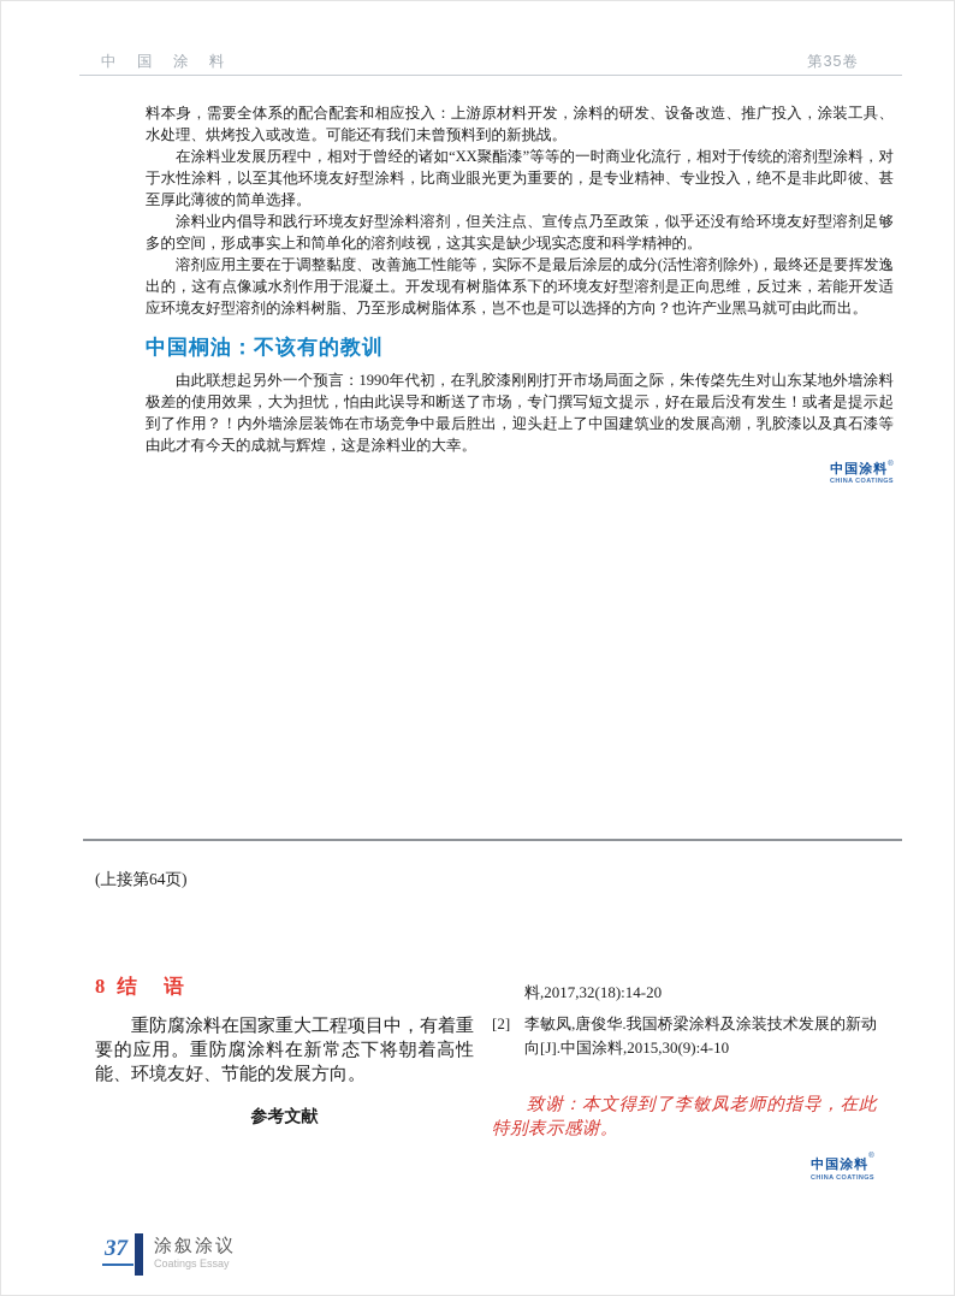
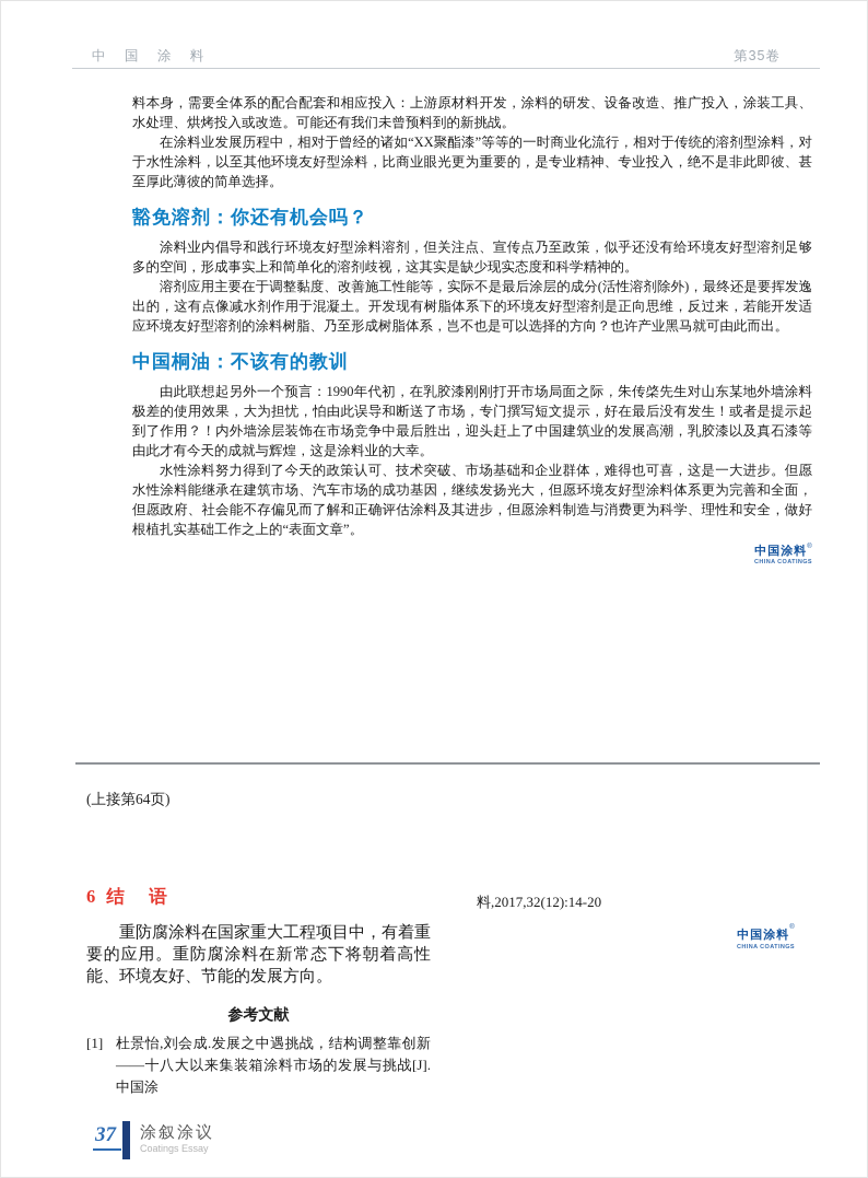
  中 国 涂 料
  第35卷
  料本身，需要全体系的配合配套和相应投入：上游原材料开发，涂料的研发、设备改造、推广投入，涂装工具、水处理、烘烤投入或改造。可能还有我们未曾预料到的新挑战。
  在涂料业发展历程中，相对于曾经的诸如“XX聚酯漆”等等的一时商业化流行，相对于传统的溶剂型涂料，对于水性涂料，以至其他环境友好型涂料，比商业眼光更为重要的，是专业精神、专业投入，绝不是非此即彼、甚至厚此薄彼的简单选择。
+ 豁免溶剂：你还有机会吗？
  涂料业内倡导和践行环境友好型涂料溶剂，但关注点、宣传点乃至政策，似乎还没有给环境友好型溶剂足够多的空间，形成事实上和简单化的溶剂歧视，这其实是缺少现实态度和科学精神的。
  溶剂应用主要在于调整黏度、改善施工性能等，实际不是最后涂层的成分(活性溶剂除外)，最终还是要挥发逸出的，这有点像减水剂作用于混凝土。开发现有树脂体系下的环境友好型溶剂是正向思维，反过来，若能开发适应环境友好型溶剂的涂料树脂、乃至形成树脂体系，岂不也是可以选择的方向？也许产业黑马就可由此而出。
  中国桐油：不该有的教训
  由此联想起另外一个预言：1990年代初，在乳胶漆刚刚打开市场局面之际，朱传棨先生对山东某地外墙涂料极差的使用效果，大为担忧，怕由此误导和断送了市场，专门撰写短文提示，好在最后没有发生！或者是提示起到了作用？！内外墙涂层装饰在市场竞争中最后胜出，迎头赶上了中国建筑业的发展高潮，乳胶漆以及真石漆等由此才有今天的成就与辉煌，这是涂料业的大幸。
+ 水性涂料努力得到了今天的政策认可、技术突破、市场基础和企业群体，难得也可喜，这是一大进步。但愿水性涂料能继承在建筑市场、汽车市场的成功基因，继续发扬光大，但愿环境友好型涂料体系更为完善和全面，但愿政府、社会能不存偏见而了解和正确评估涂料及其进步，但愿涂料制造与消费更为科学、理性和安全，做好根植扎实基础工作之上的“表面文章”。
  中国涂料
  (上接第64页)
- 8 结 语
+ 6 结 语
  重防腐涂料在国家重大工程项目中，有着重要的应用。重防腐涂料在新常态下将朝着高性能、环境友好、节能的发展方向。
  参考文献
+ [1]
+ 杜景怡,刘会成.发展之中遇挑战，结构调整靠创新——十八大以来集装箱涂料市场的发展与挑战[J].中国涂
- 料,2017,32(18):14-20
+ 料,2017,32(12):14-20
- [2]
- 李敏凤,唐俊华.我国桥梁涂料及涂装技术发展的新动向[J].中国涂料,2015,30(9):4-10
- 致谢：本文得到了李敏凤老师的指导，在此特别表示感谢。
  中国涂料
  37
  涂叙涂议
  Coatings Essay
